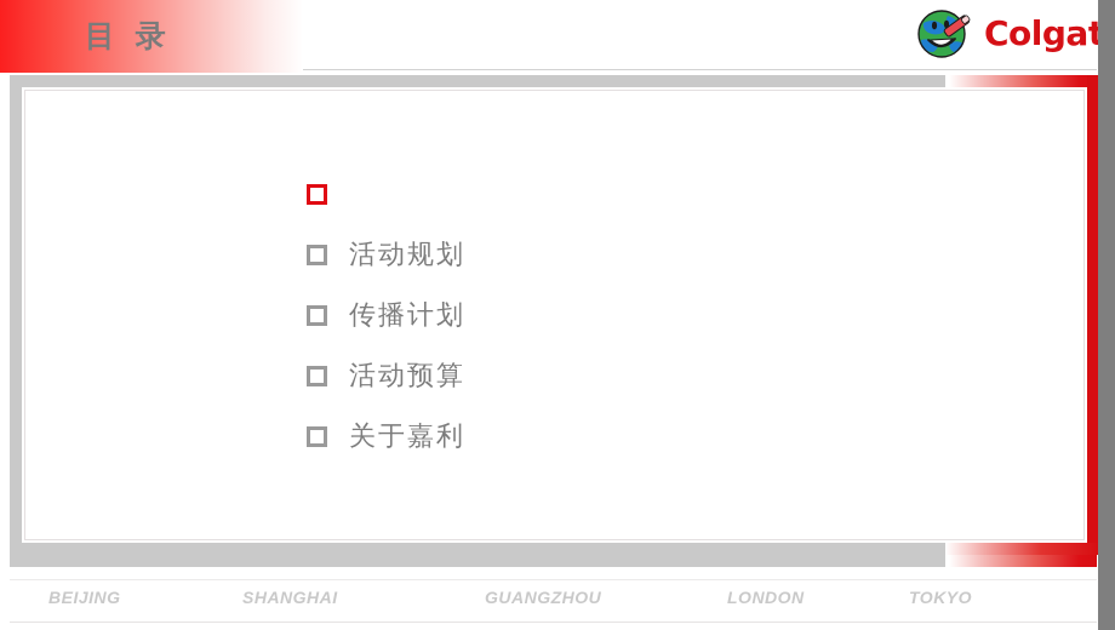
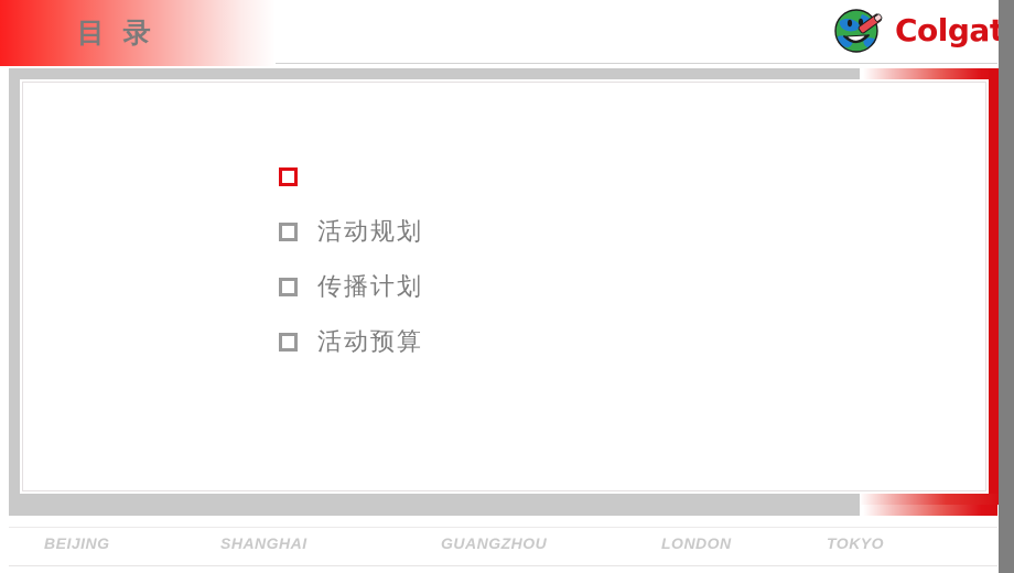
  目 录
  Colgat
  活动规划
  传播计划
  活动预算
- 关于嘉利
  BEIJING
  SHANGHAI
  GUANGZHOU
  LONDON
  TOKYO
